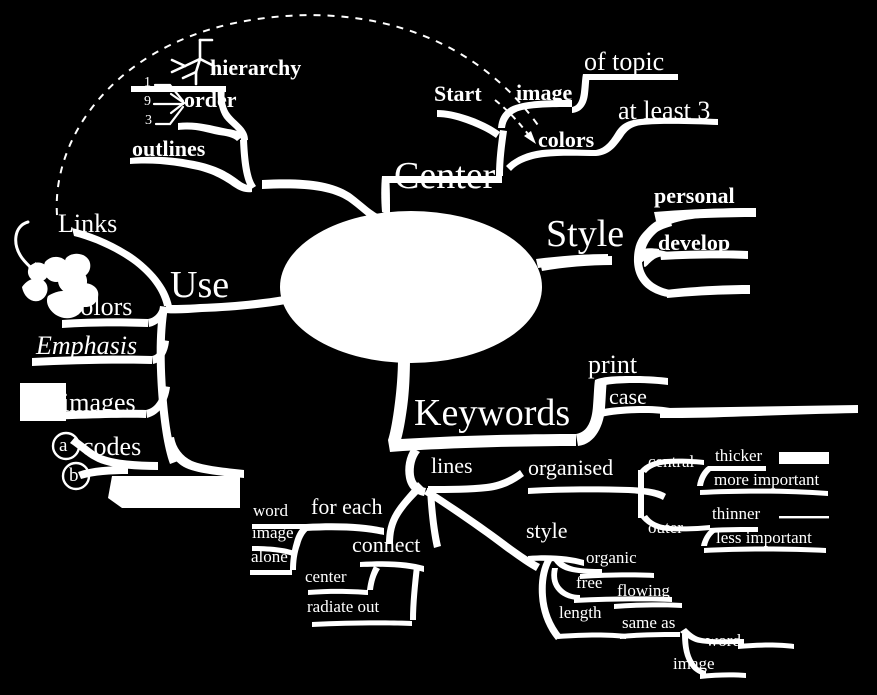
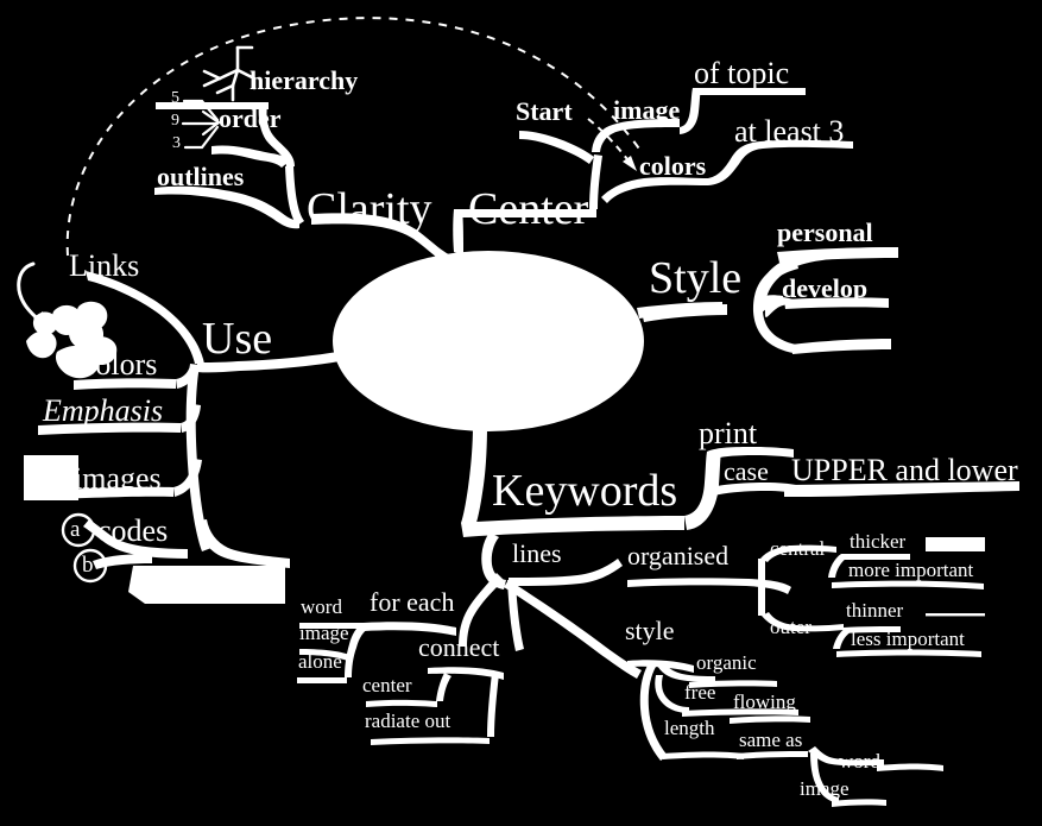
  hierarchy
  order
- 1
+ 5
  9
  3
  outlines
+ Clarity
  Center
  Start
  image
  of topic
  colors
  at least 3
  Style
  personal
  develop
  Use
  Links
  Colors
  Emphasis
  images
  codes
  a
  b
  Keywords
  print
  case
+ UPPER and lower
  lines
  for each
  word
  image
  alone
  connect
  center
  radiate out
  organised
  central
  thicker
  more important
  outer
  thinner
  less important
  style
  organic
  free
  flowing
  length
  same as
  word
  image
